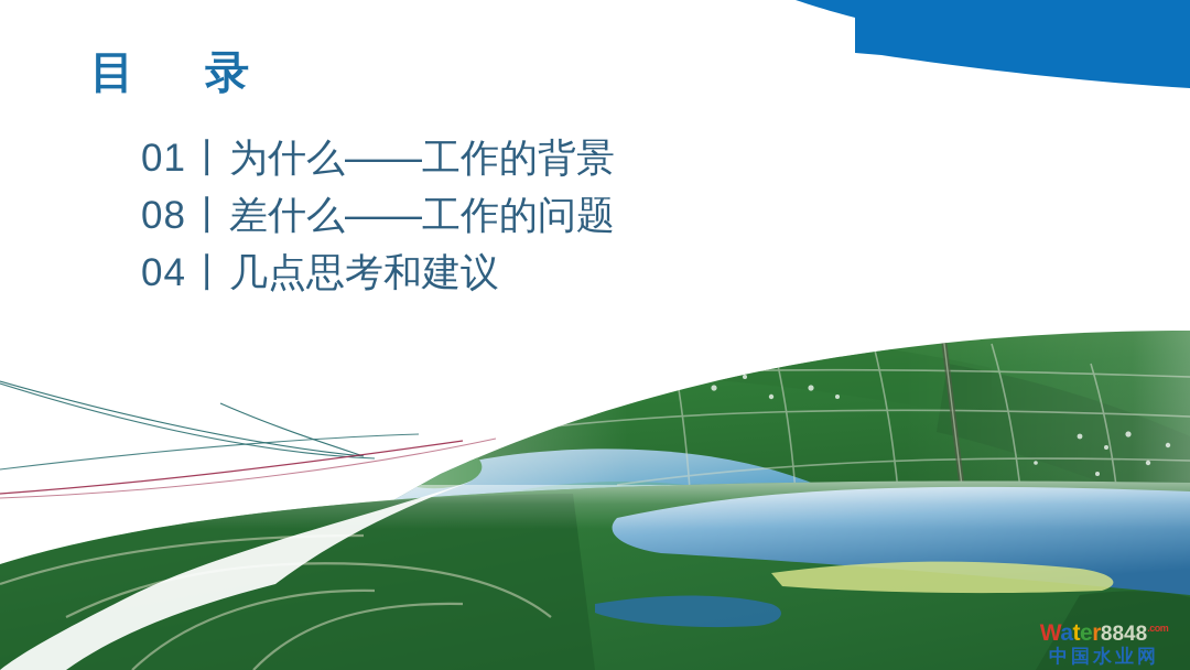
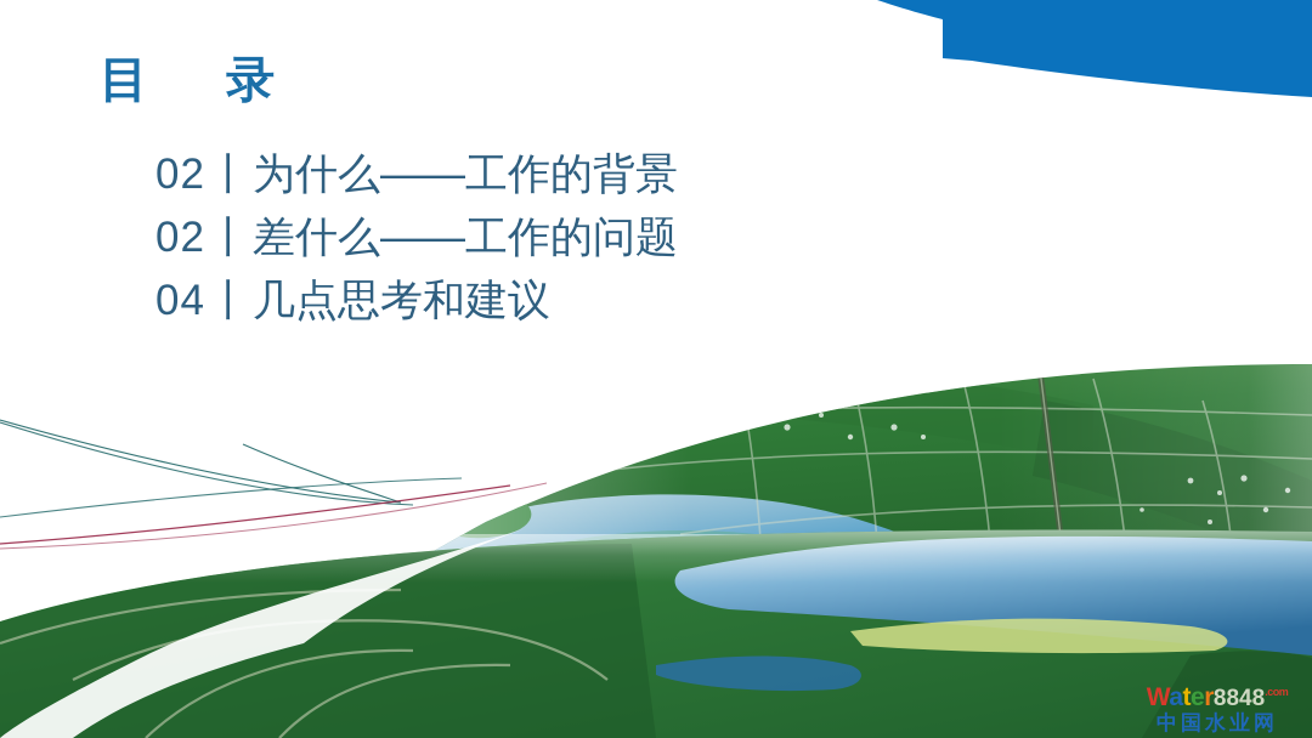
  目 录
- 01丨为什么——工作的背景
+ 02丨为什么——工作的背景
- 08丨差什么——工作的问题
+ 02丨差什么——工作的问题
  04丨几点思考和建议
  Water8848.com
  中国水业网
